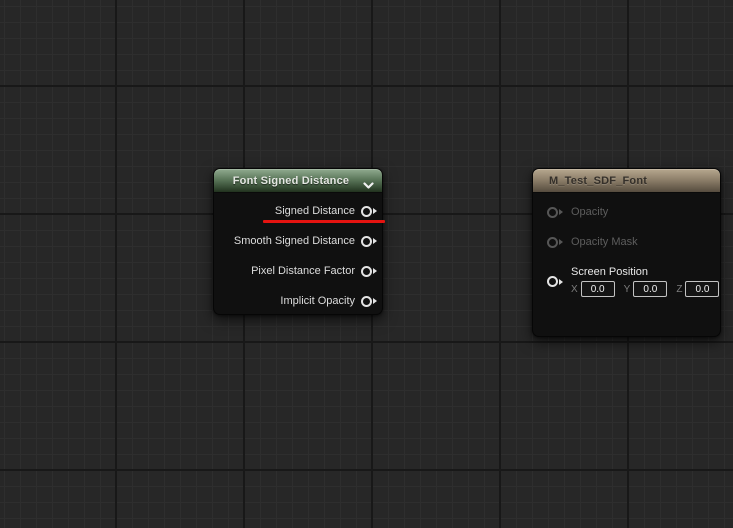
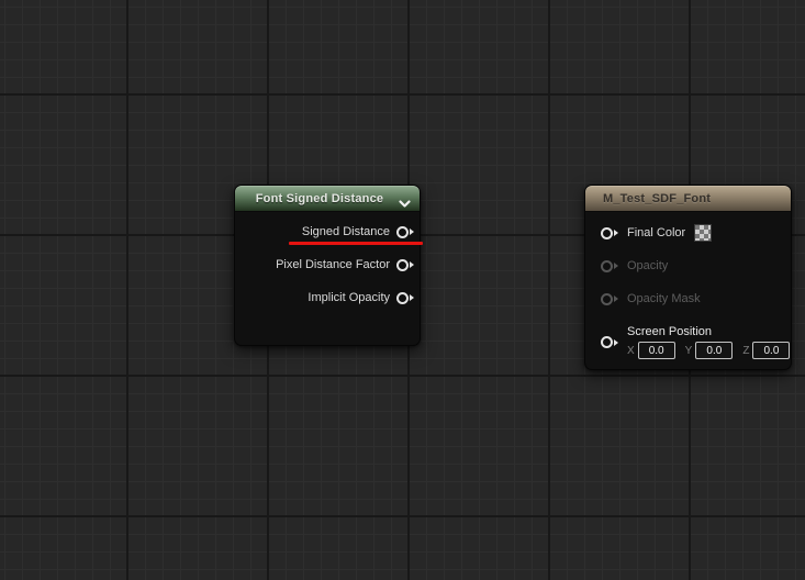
  Font Signed Distance
  Signed Distance
- Smooth Signed Distance
  Pixel Distance Factor
  Implicit Opacity
  M_Test_SDF_Font
+ Final Color
  Opacity
  Opacity Mask
  Screen Position
  X
  0.0
  Y
  0.0
  Z
  0.0
